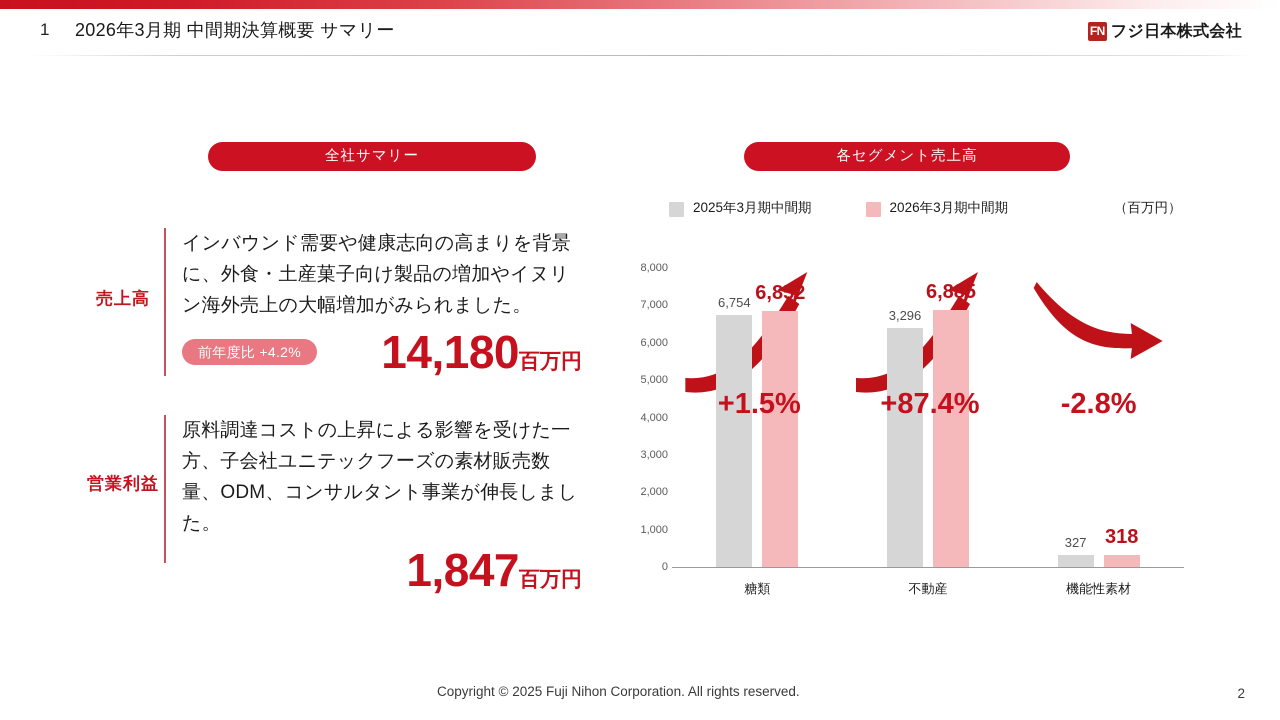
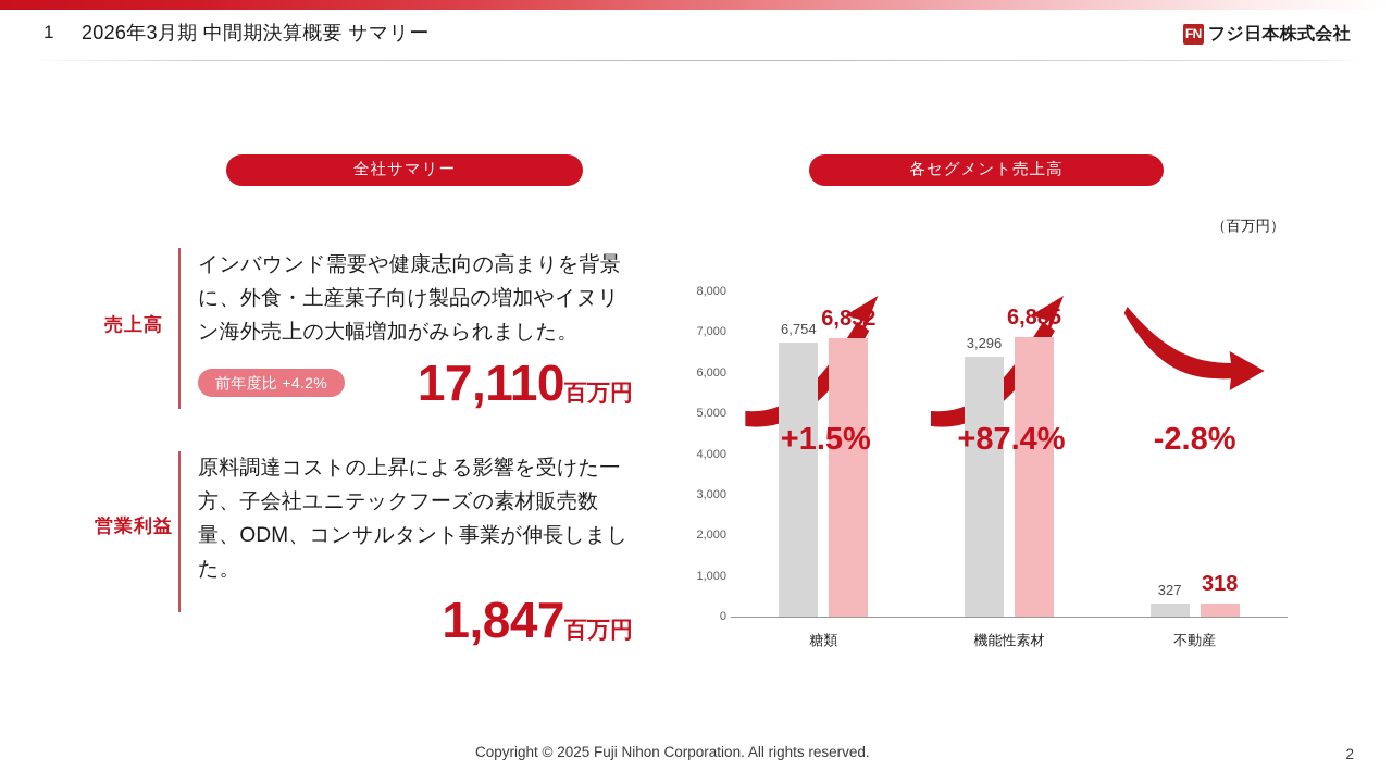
  1
  2026年3月期 中間期決算概要 サマリー
  FN
  フジ日本株式会社
  全社サマリー
  売上高
  インバウンド需要や健康志向の高まりを背景に、外食・土産菓子向け製品の増加やイヌリン海外売上の大幅増加がみられました。
  前年度比 +4.2%
- 14,180百万円
+ 17,110百万円
  営業利益
  原料調達コストの上昇による影響を受けた一方、子会社ユニテックフーズの素材販売数量、ODM、コンサルタント事業が伸長しました。
  1,847百万円
  各セグメント売上高
- 2025年3月期中間期
- 2026年3月期中間期
  （百万円）
  8,000
  7,000
  6,000
  5,000
  4,000
  3,000
  2,000
  1,000
  0
  6,754
  6,852
  糖類
  3,296
  6,885
- 不動産
+ 機能性素材
  327
  318
- 機能性素材
+ 不動産
  +1.5%
  +87.4%
  -2.8%
  Copyright © 2025 Fuji Nihon Corporation. All rights reserved.
  2
